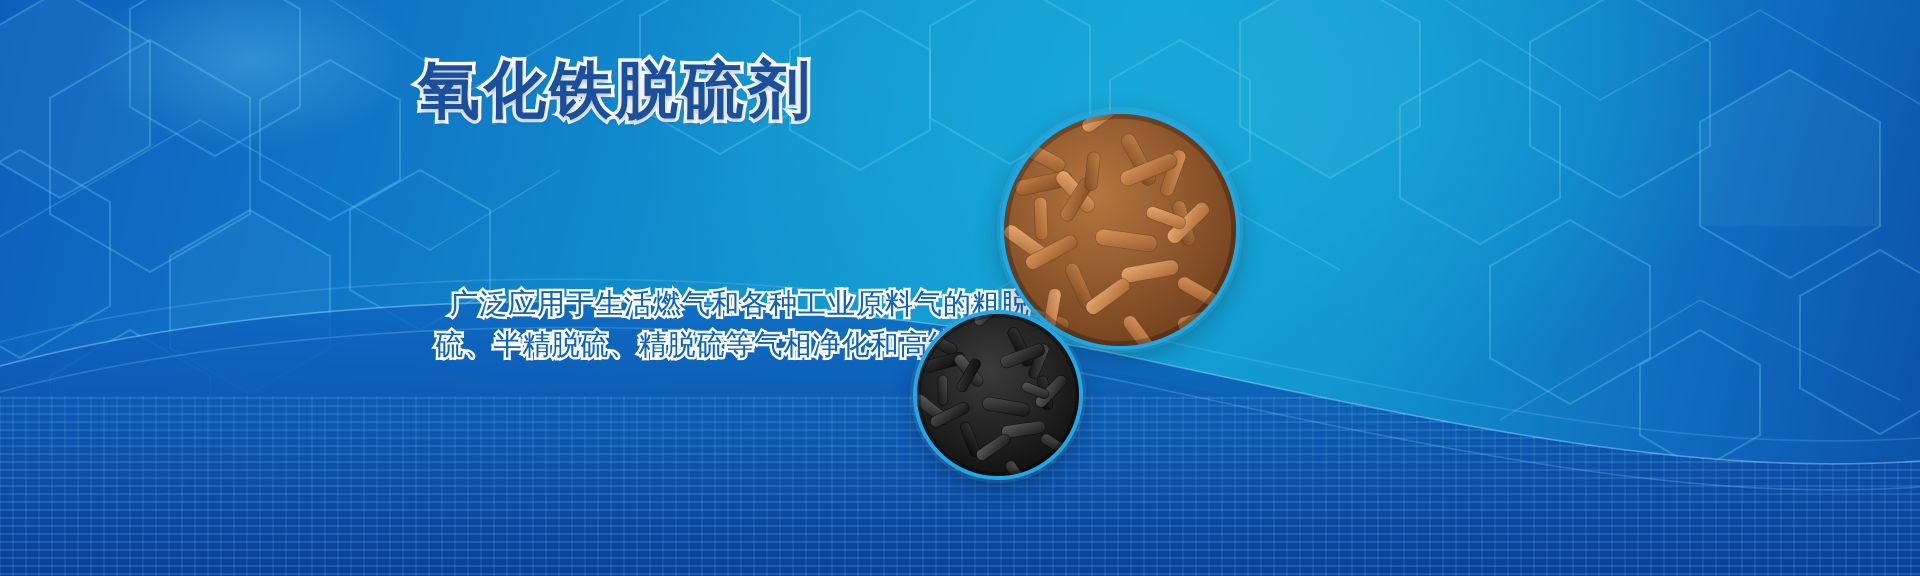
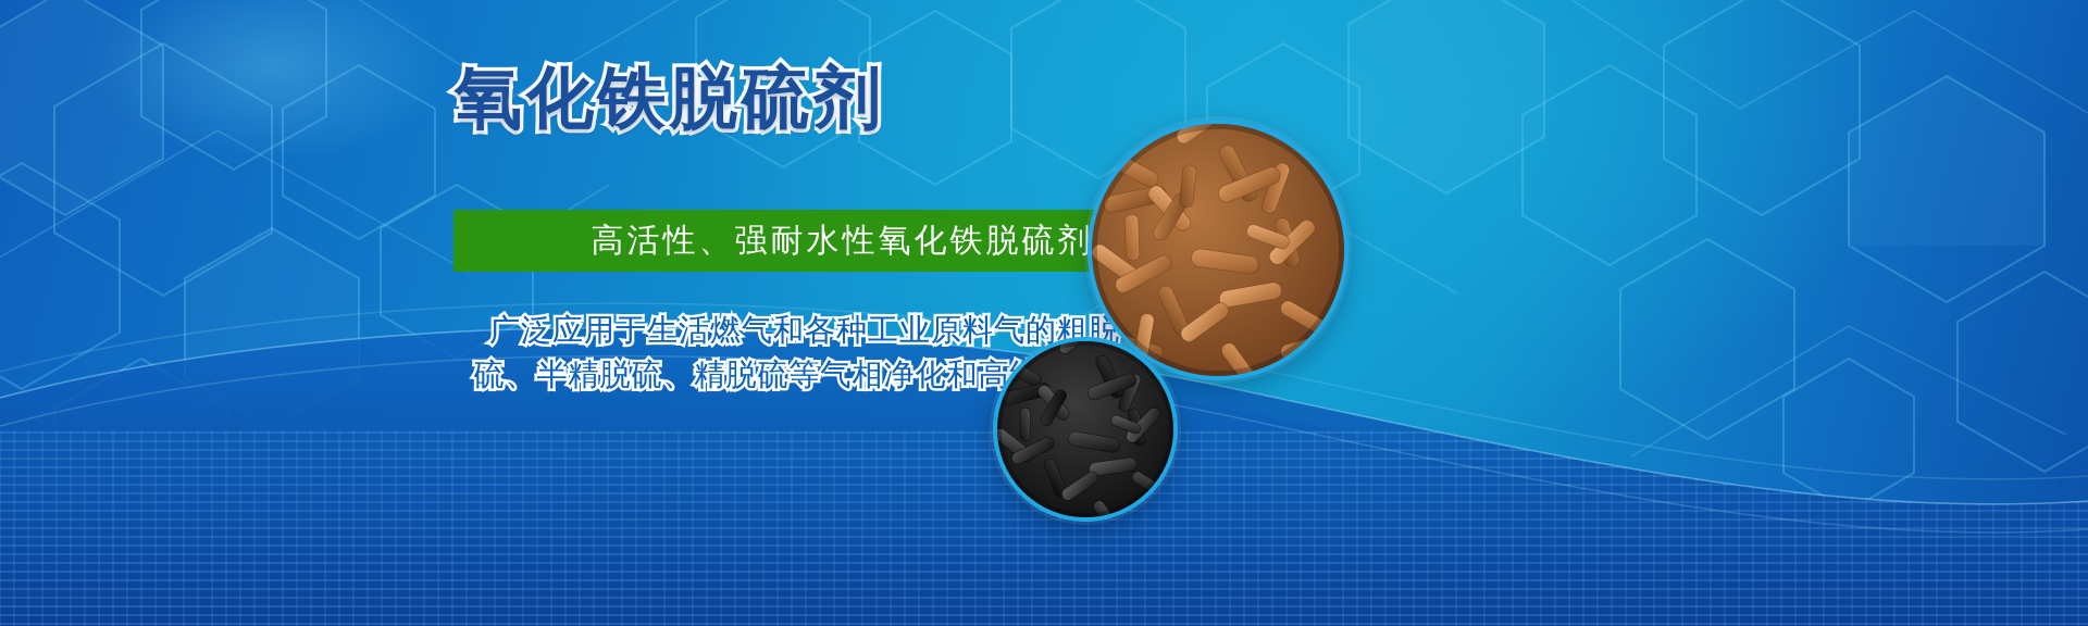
  氧化铁脱硫剂
+ 高活性、强耐水性氧化铁脱硫剂
  广泛应用于生活燃气和各种工业原料气的粗脱
  硫、半精脱硫、精脱硫等气相净化和高
